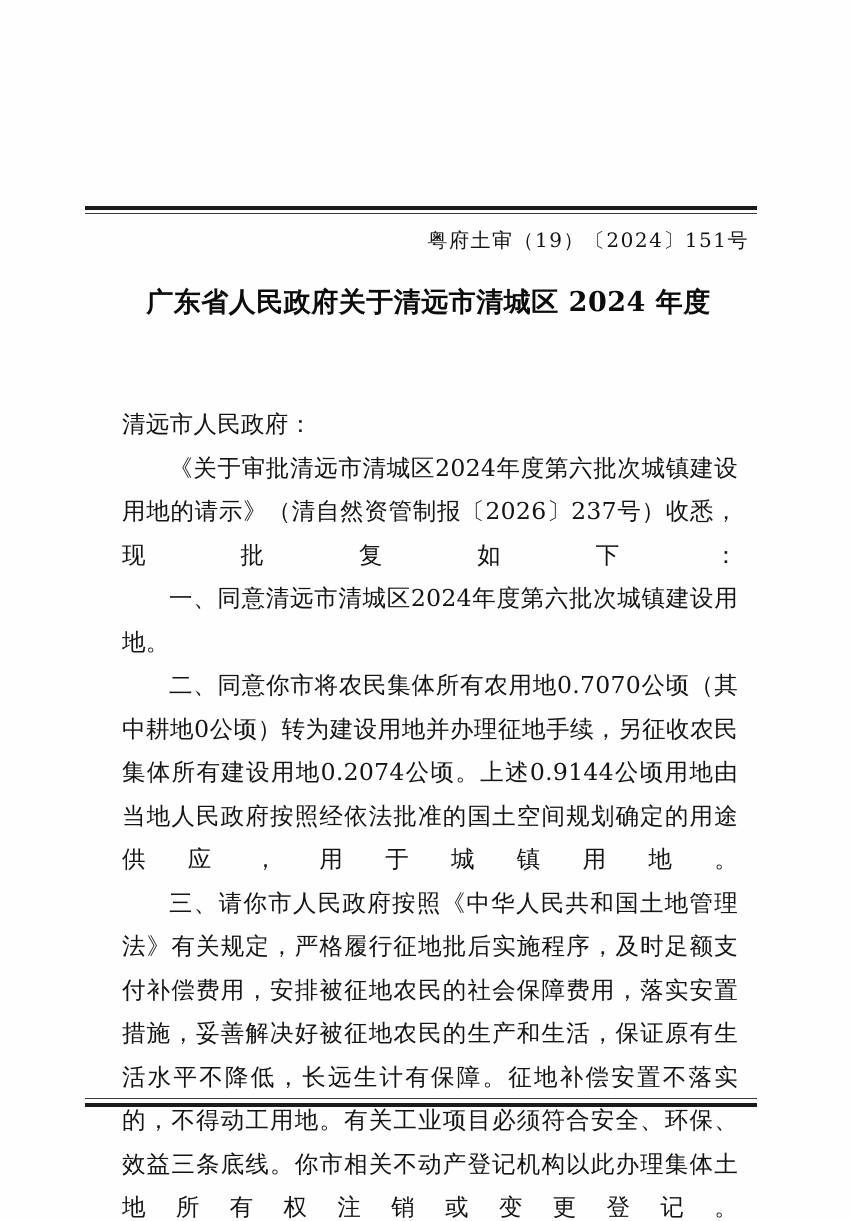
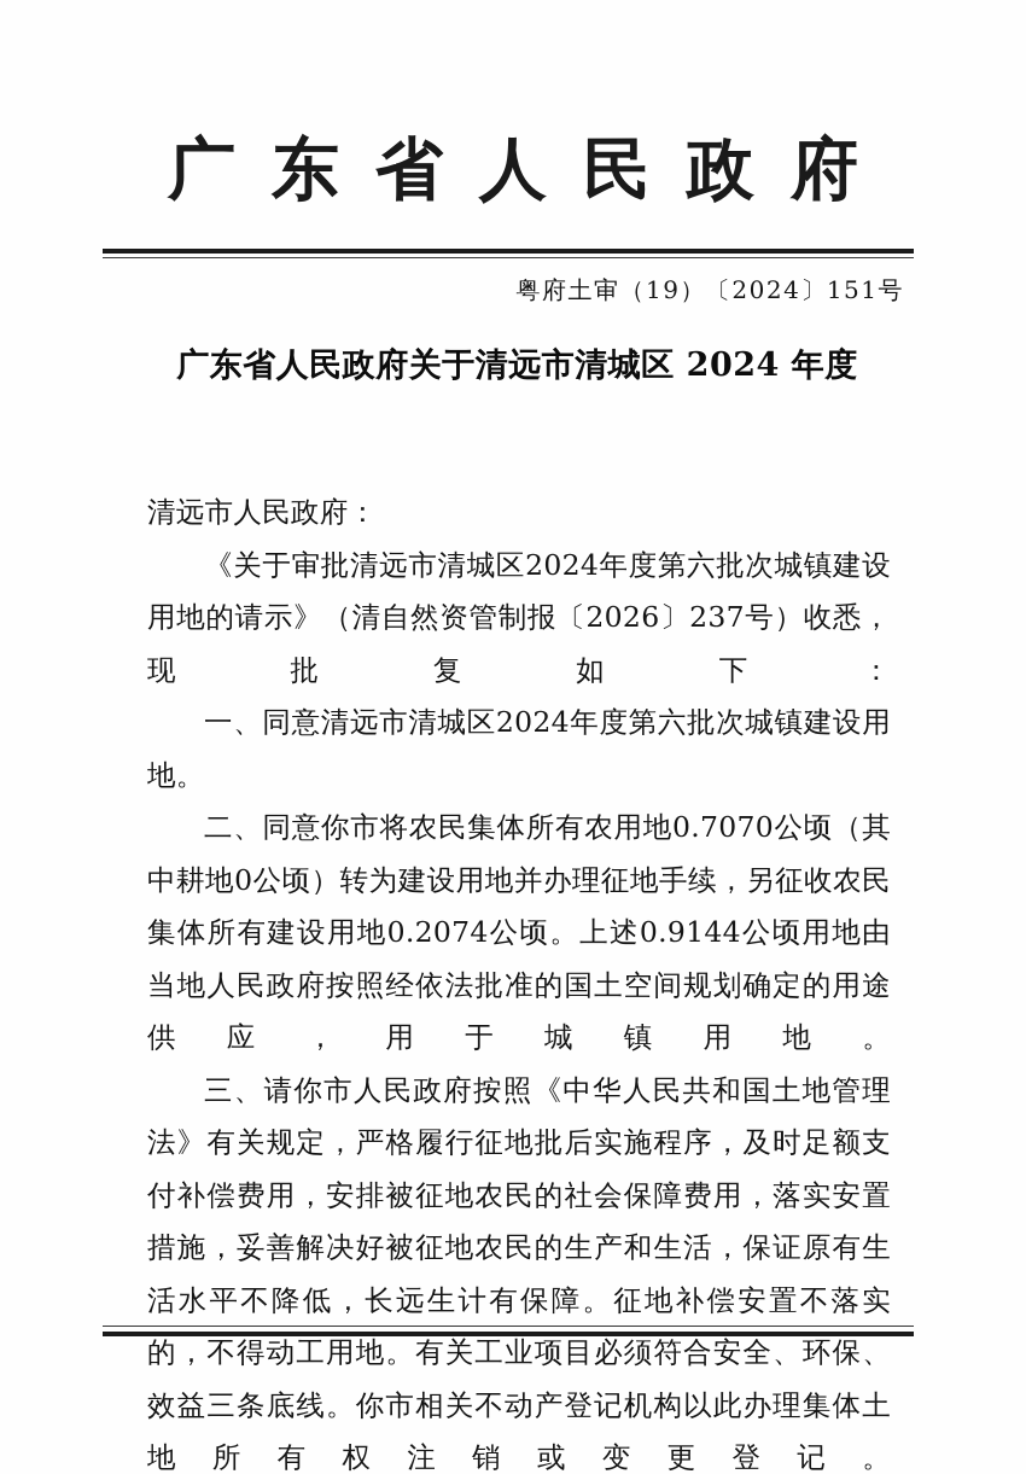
+ 广东省人民政府
  粤府土审（19）〔2024〕151号
  广东省人民政府关于清远市清城区 2024 年度
  清远市人民政府：
  《关于审批清远市清城区2024年度第六批次城镇建设用地的请示》（清自然资管制报〔2026〕237号）收悉，现批复如下：
  一、同意清远市清城区2024年度第六批次城镇建设用地。
  二、同意你市将农民集体所有农用地0.7070公顷（其中耕地0公顷）转为建设用地并办理征地手续，另征收农民集体所有建设用地0.2074公顷。上述0.9144公顷用地由当地人民政府按照经依法批准的国土空间规划确定的用途供应，用于城镇用地。
  三、请你市人民政府按照《中华人民共和国土地管理法》有关规定，严格履行征地批后实施程序，及时足额支付补偿费用，安排被征地农民的社会保障费用，落实安置措施，妥善解决好被征地农民的生产和生活，保证原有生活水平不降低，长远生计有保障。征地补偿安置不落实的，不得动工用地。有关工业项目必须符合安全、环保、效益三条底线。你市相关不动产登记机构以此办理集体土地所有权注销或变更登记。
